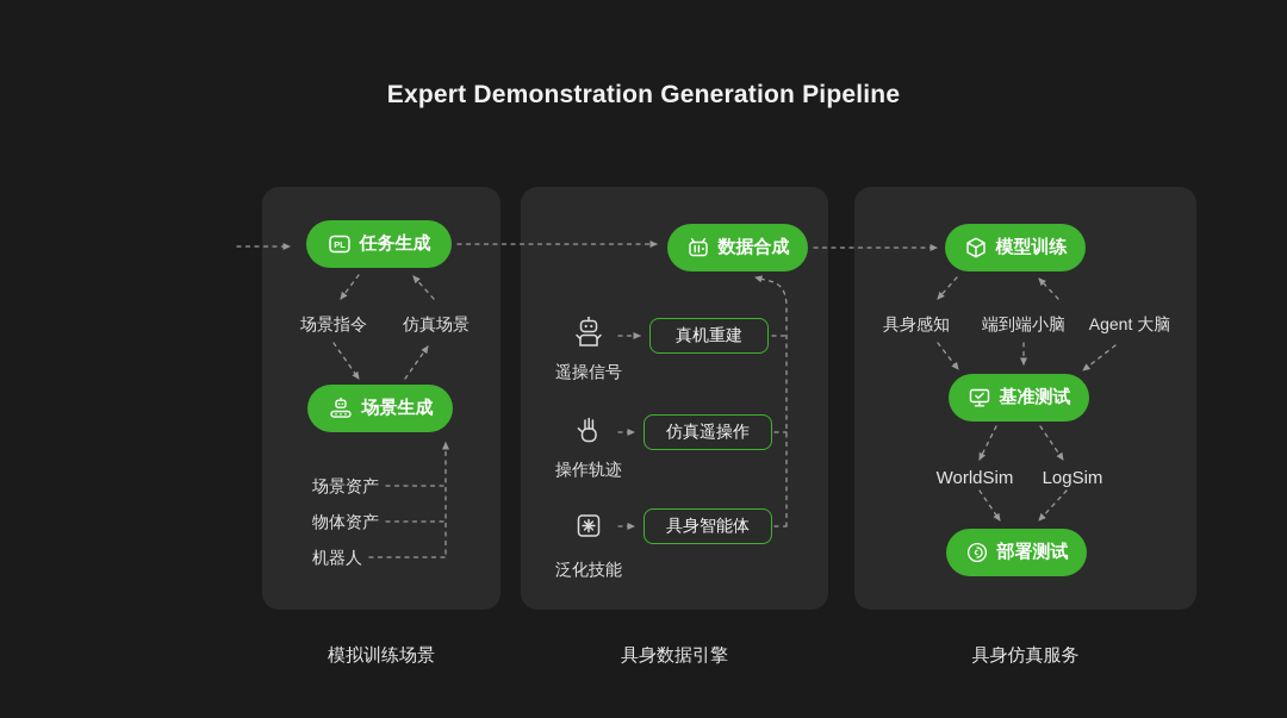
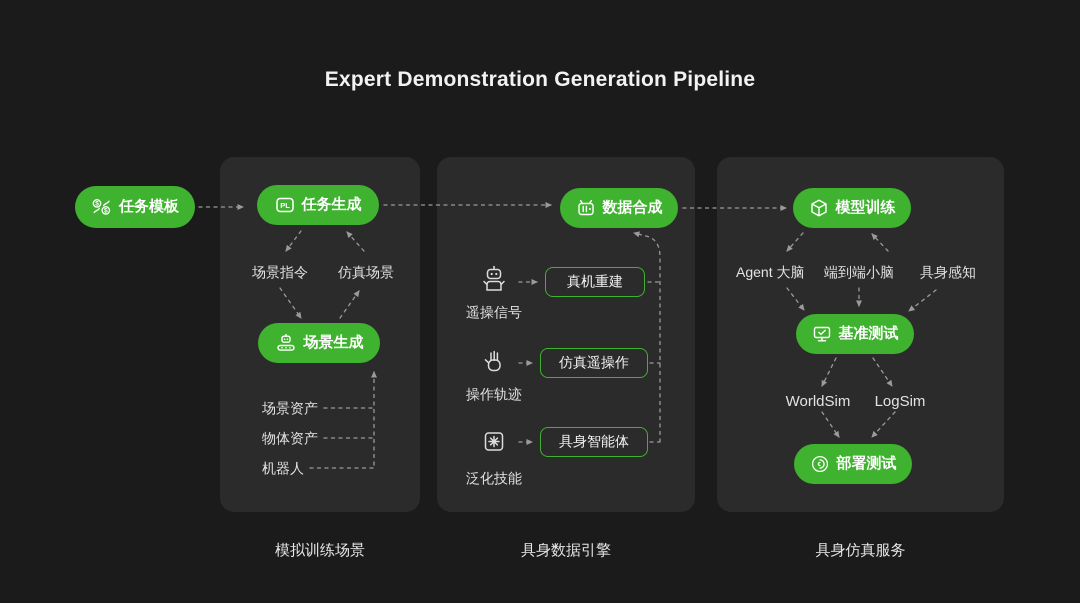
  Expert Demonstration Generation Pipeline
+ 任务模板
  PL
  任务生成
  场景指令
  仿真场景
  场景生成
  场景资产
  物体资产
  机器人
  数据合成
  遥操信号
  真机重建
  操作轨迹
  仿真遥操作
  泛化技能
  具身智能体
  模型训练
- 具身感知
+ Agent 大脑
  端到端小脑
- Agent 大脑
+ 具身感知
  基准测试
  WorldSim
  LogSim
  部署测试
  模拟训练场景
  具身数据引擎
  具身仿真服务
